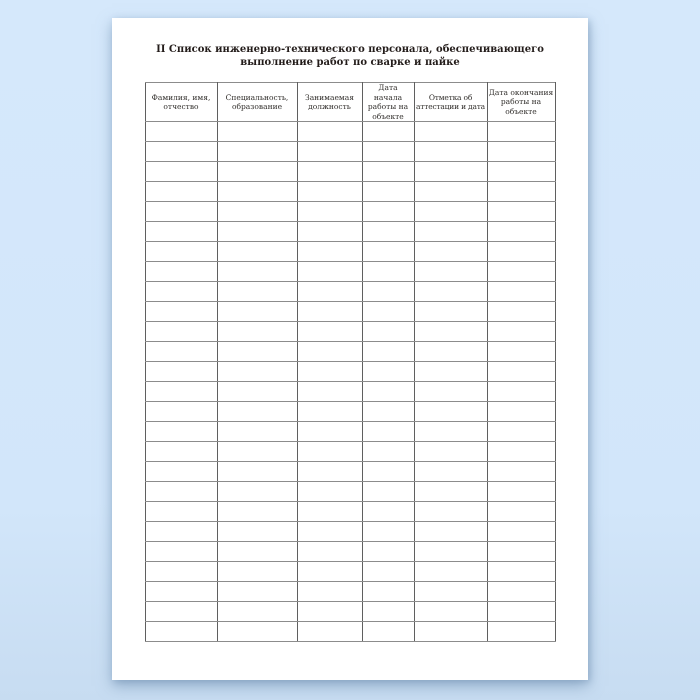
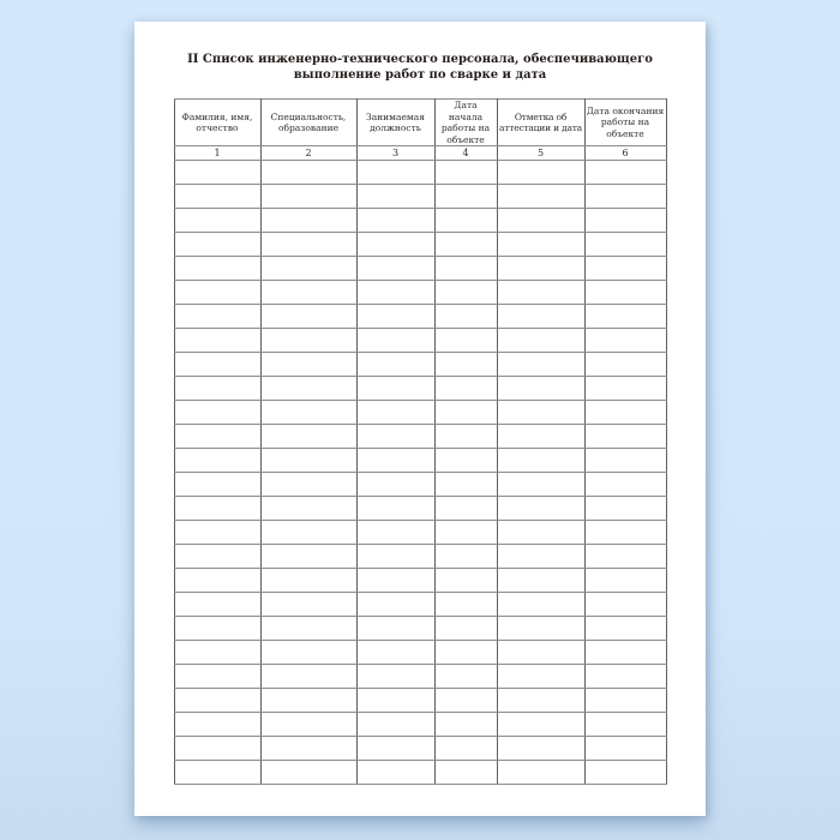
- II Список инженерно-технического персонала, обеспечивающего выполнение работ по сварке и пайке
+ II Список инженерно-технического персонала, обеспечивающего выполнение работ по сварке и дата
  Фамилия, имя, отчество	Специальность, образование	Занимаемая должность	Дата начала работы на объекте	Отметка об аттестации и дата	Дата окончания работы на объекте
+ 1	2	3	4	5	6
